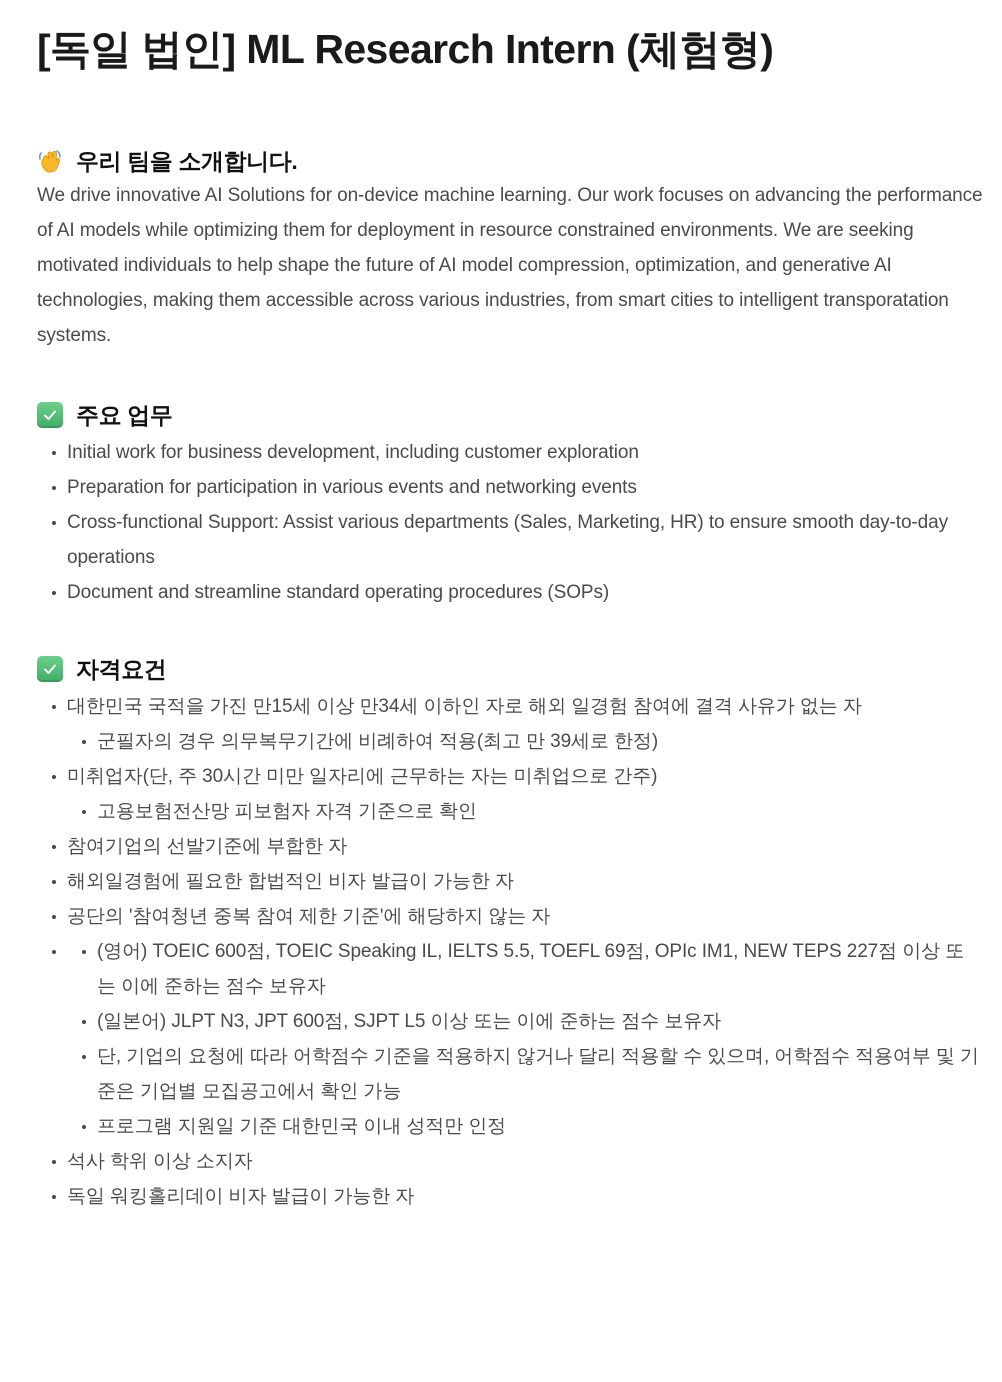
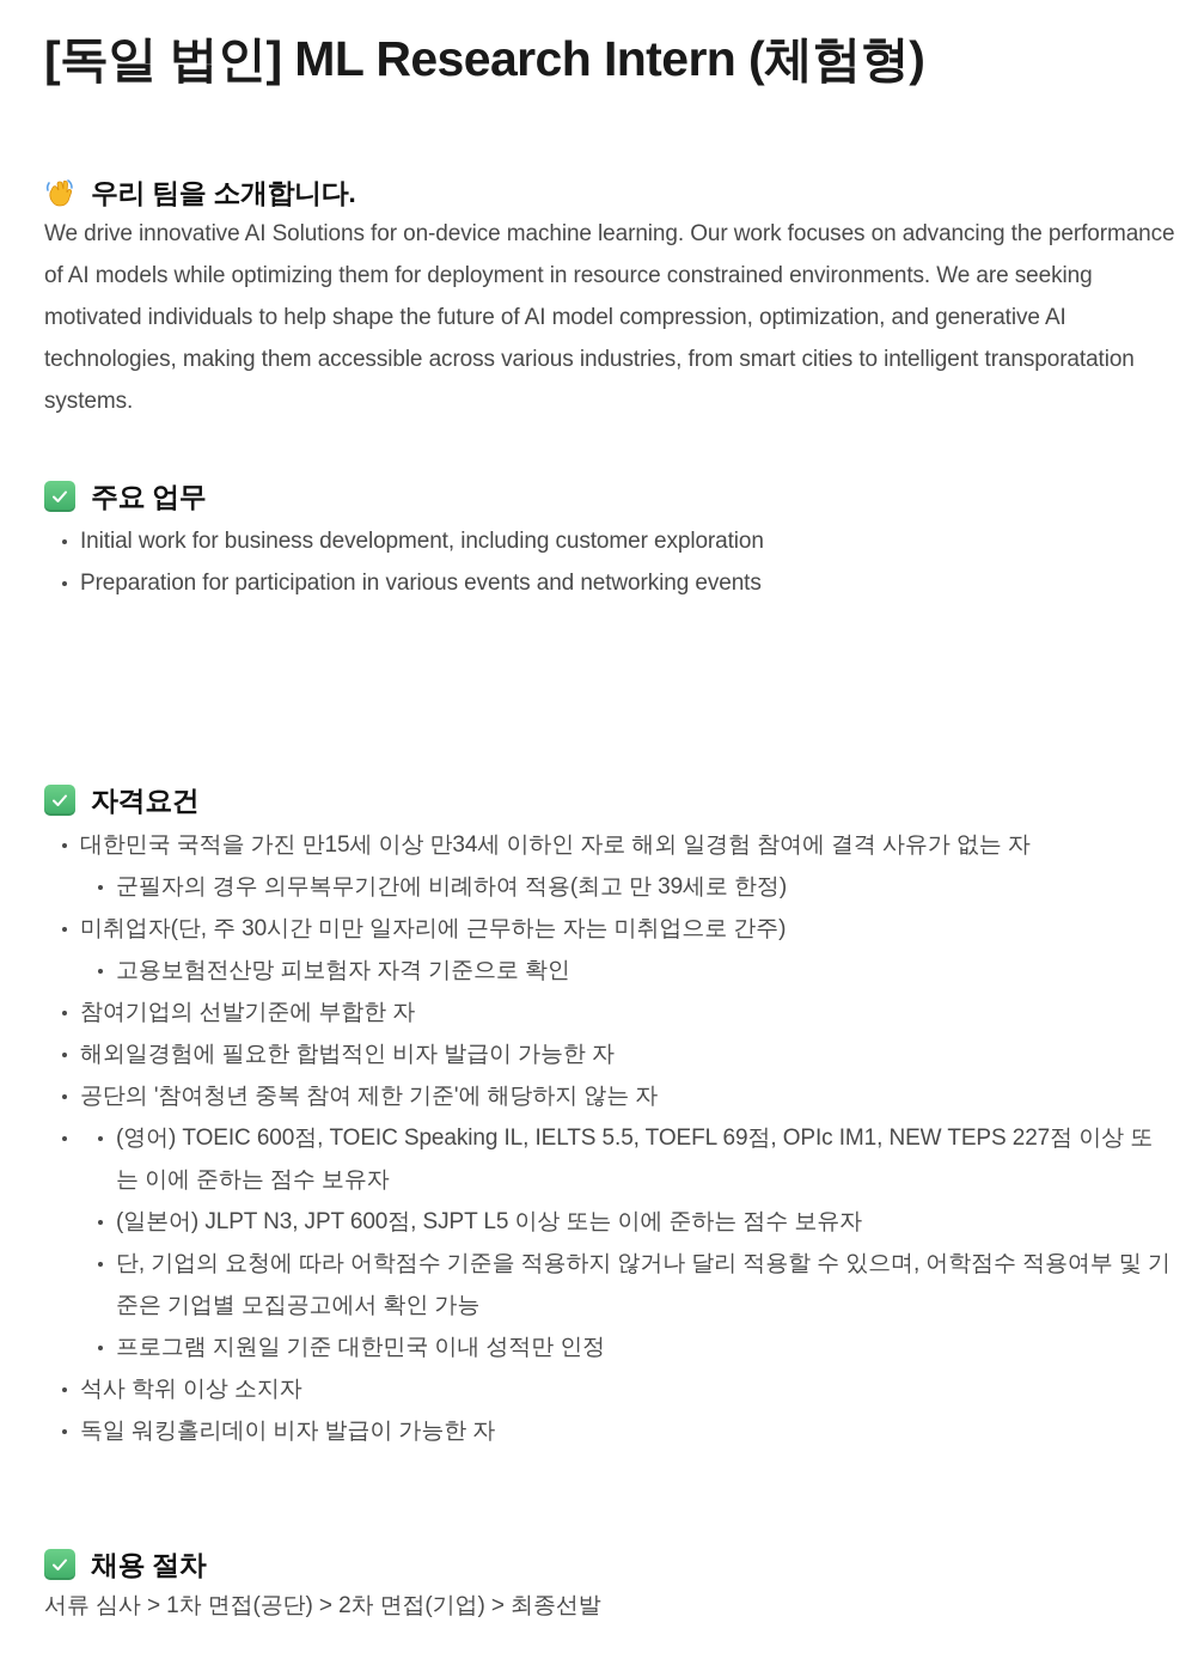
  [독일 법인] ML Research Intern (체험형)
  우리 팀을 소개합니다.
  We drive innovative AI Solutions for on-device machine learning. Our work focuses on advancing the performance of AI models while optimizing them for deployment in resource constrained environments. We are seeking motivated individuals to help shape the future of AI model compression, optimization, and generative AI technologies, making them accessible across various industries, from smart cities to intelligent transporatation systems.
  주요 업무
  Initial work for business development, including customer exploration
  Preparation for participation in various events and networking events
- Cross-functional Support: Assist various departments (Sales, Marketing, HR) to ensure smooth day-to-day operations
- Document and streamline standard operating procedures (SOPs)
  자격요건
  대한민국 국적을 가진 만15세 이상 만34세 이하인 자로 해외 일경험 참여에 결격 사유가 없는 자
  군필자의 경우 의무복무기간에 비례하여 적용(최고 만 39세로 한정)
  미취업자(단, 주 30시간 미만 일자리에 근무하는 자는 미취업으로 간주)
  고용보험전산망 피보험자 자격 기준으로 확인
  참여기업의 선발기준에 부합한 자
  해외일경험에 필요한 합법적인 비자 발급이 가능한 자
  공단의 '참여청년 중복 참여 제한 기준'에 해당하지 않는 자
  (영어) TOEIC 600점, TOEIC Speaking IL, IELTS 5.5, TOEFL 69점, OPIc IM1, NEW TEPS 227점 이상 또는 이에 준하는 점수 보유자
  (일본어) JLPT N3, JPT 600점, SJPT L5 이상 또는 이에 준하는 점수 보유자
  단, 기업의 요청에 따라 어학점수 기준을 적용하지 않거나 달리 적용할 수 있으며, 어학점수 적용여부 및 기준은 기업별 모집공고에서 확인 가능
  프로그램 지원일 기준 대한민국 이내 성적만 인정
  석사 학위 이상 소지자
  독일 워킹홀리데이 비자 발급이 가능한 자
+ 채용 절차
+ 서류 심사 > 1차 면접(공단) > 2차 면접(기업) > 최종선발
